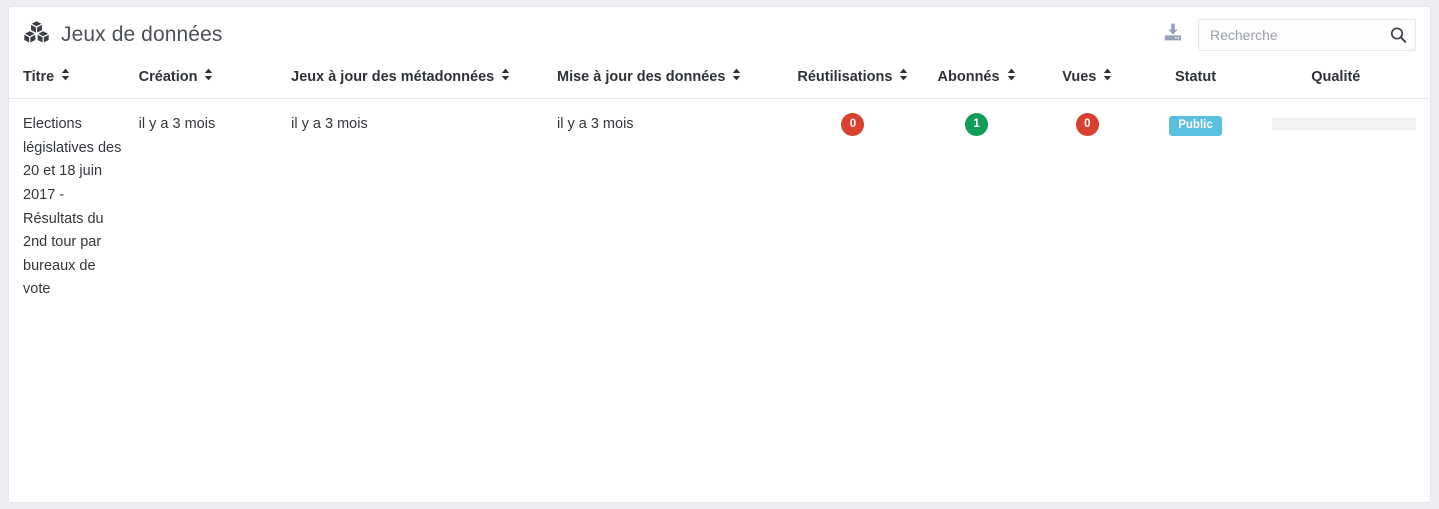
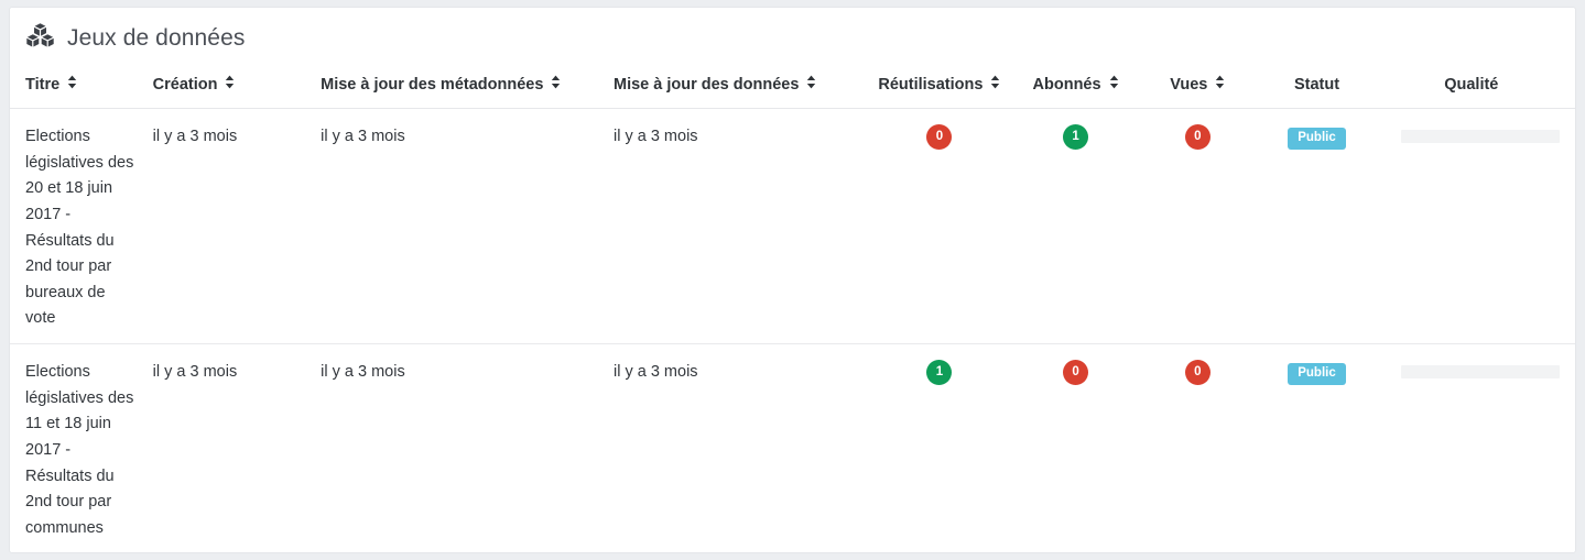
  Jeux de données
- Recherche
- Titre	Création	Jeux à jour des métadonnées	Mise à jour des données	Réutilisations	Abonnés	Vues	Statut	Qualité
+ Titre	Création	Mise à jour des métadonnées	Mise à jour des données	Réutilisations	Abonnés	Vues	Statut	Qualité
  Elections législatives des 20 et 18 juin 2017 - Résultats du 2nd tour par bureaux de vote	il y a 3 mois	il y a 3 mois	il y a 3 mois	0	1	0	Public
+ Elections législatives des 11 et 18 juin 2017 - Résultats du 2nd tour par communes	il y a 3 mois	il y a 3 mois	il y a 3 mois	1	0	0	Public
